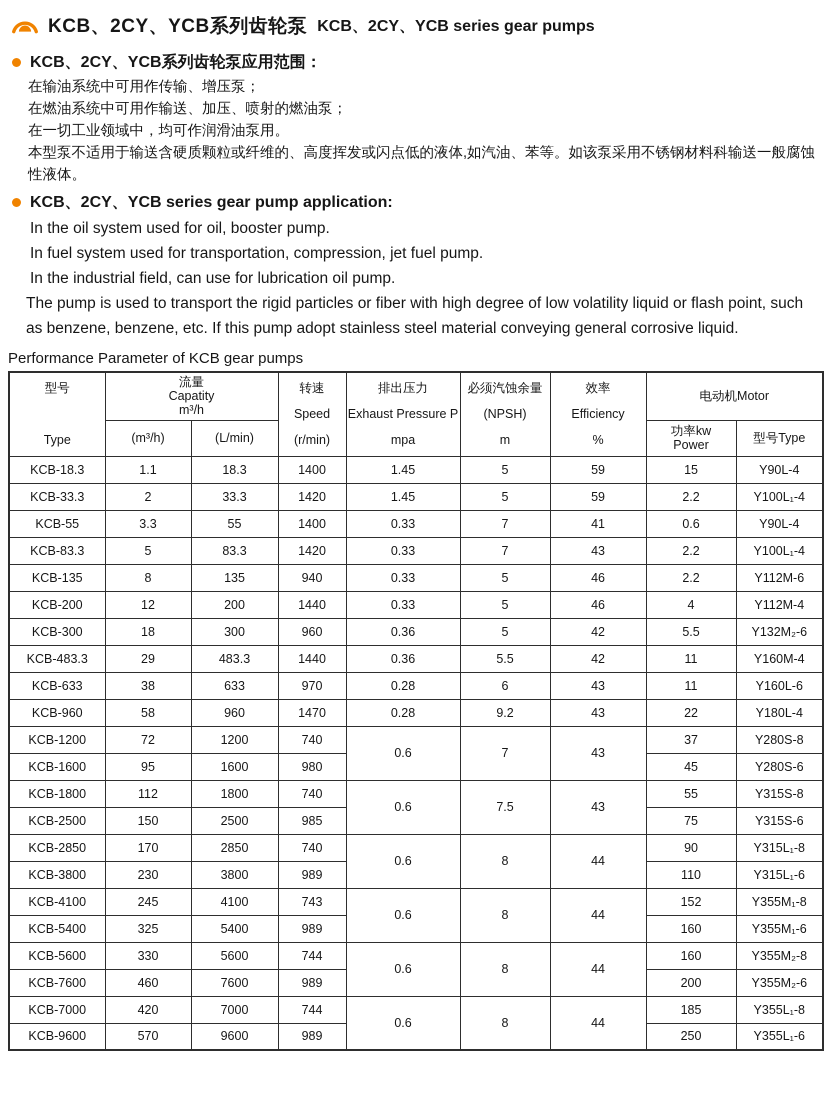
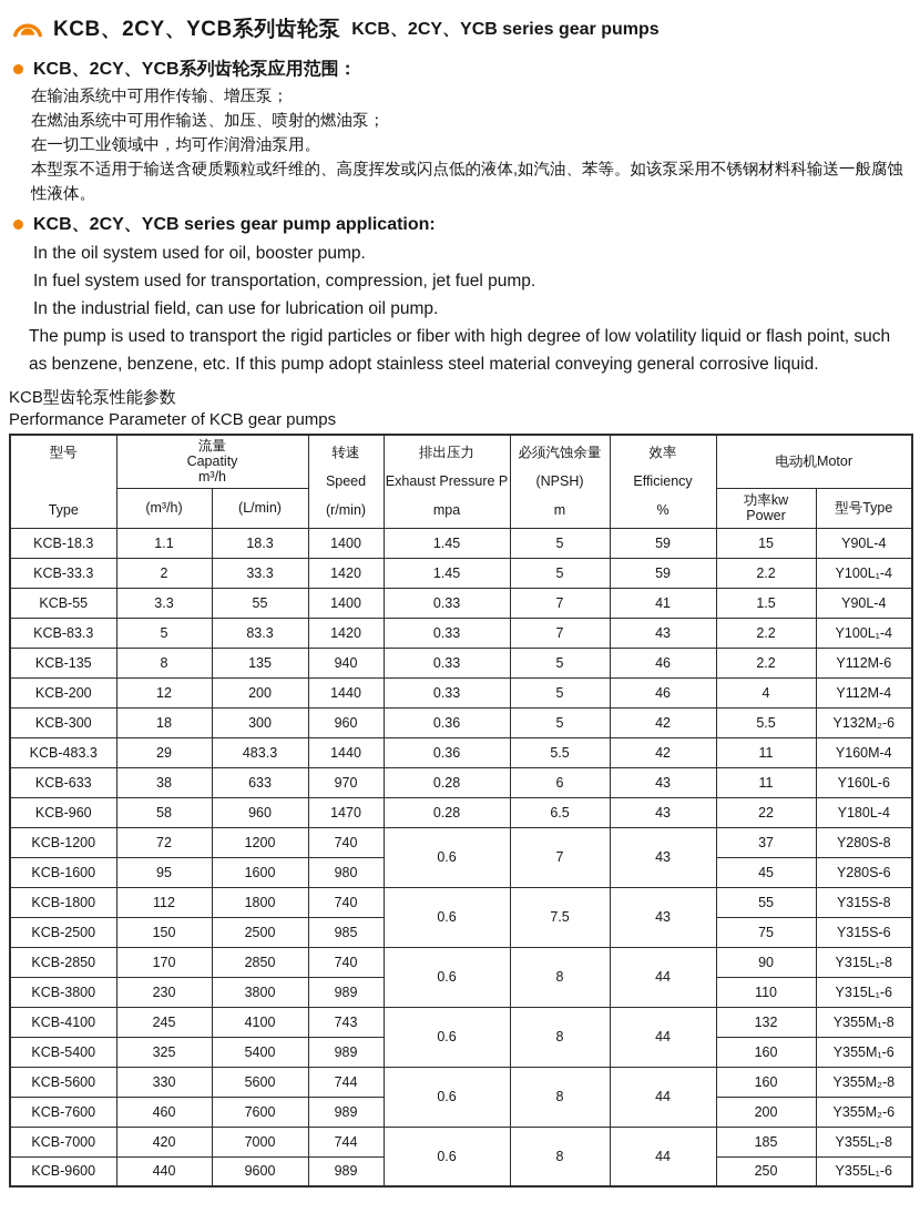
  KCB、2CY、YCB系列齿轮泵
  KCB、2CY、YCB series gear pumps
  KCB、2CY、YCB系列齿轮泵应用范围：
  在输油系统中可用作传输、增压泵；
  在燃油系统中可用作输送、加压、喷射的燃油泵；
  在一切工业领域中，均可作润滑油泵用。
  本型泵不适用于输送含硬质颗粒或纤维的、高度挥发或闪点低的液体,如汽油、苯等。如该泵采用不锈钢材料科输送一般腐蚀性液体。
  KCB、2CY、YCB series gear pump application:
  In the oil system used for oil, booster pump.
  In fuel system used for transportation, compression, jet fuel pump.
  In the industrial field, can use for lubrication oil pump.
  The pump is used to transport the rigid particles or fiber with high degree of low volatility liquid or flash point, such as benzene, benzene, etc. If this pump adopt stainless steel material conveying general corrosive liquid.
+ KCB型齿轮泵性能参数
  Performance Parameter of KCB gear pumps
  型号 Type	流量 Capatity m³/h	转速 Speed (r/min)	排出压力 Exhaust Pressure P mpa	必须汽蚀余量 (NPSH) m	效率 Efficiency %	电动机Motor
  (m³/h)	(L/min)	功率kw Power	型号Type
  KCB-18.3	1.1	18.3	1400	1.45	5	59	15	Y90L-4
  KCB-33.3	2	33.3	1420	1.45	5	59	2.2	Y100L₁-4
- KCB-55	3.3	55	1400	0.33	7	41	0.6	Y90L-4
+ KCB-55	3.3	55	1400	0.33	7	41	1.5	Y90L-4
  KCB-83.3	5	83.3	1420	0.33	7	43	2.2	Y100L₁-4
  KCB-135	8	135	940	0.33	5	46	2.2	Y112M-6
  KCB-200	12	200	1440	0.33	5	46	4	Y112M-4
  KCB-300	18	300	960	0.36	5	42	5.5	Y132M₂-6
  KCB-483.3	29	483.3	1440	0.36	5.5	42	11	Y160M-4
  KCB-633	38	633	970	0.28	6	43	11	Y160L-6
- KCB-960	58	960	1470	0.28	9.2	43	22	Y180L-4
+ KCB-960	58	960	1470	0.28	6.5	43	22	Y180L-4
  KCB-1200	72	1200	740	0.6	7	43	37	Y280S-8
  KCB-1600	95	1600	980	45	Y280S-6
  KCB-1800	112	1800	740	0.6	7.5	43	55	Y315S-8
  KCB-2500	150	2500	985	75	Y315S-6
  KCB-2850	170	2850	740	0.6	8	44	90	Y315L₁-8
  KCB-3800	230	3800	989	110	Y315L₁-6
- KCB-4100	245	4100	743	0.6	8	44	152	Y355M₁-8
+ KCB-4100	245	4100	743	0.6	8	44	132	Y355M₁-8
  KCB-5400	325	5400	989	160	Y355M₁-6
  KCB-5600	330	5600	744	0.6	8	44	160	Y355M₂-8
  KCB-7600	460	7600	989	200	Y355M₂-6
  KCB-7000	420	7000	744	0.6	8	44	185	Y355L₁-8
- KCB-9600	570	9600	989	250	Y355L₁-6
+ KCB-9600	440	9600	989	250	Y355L₁-6
